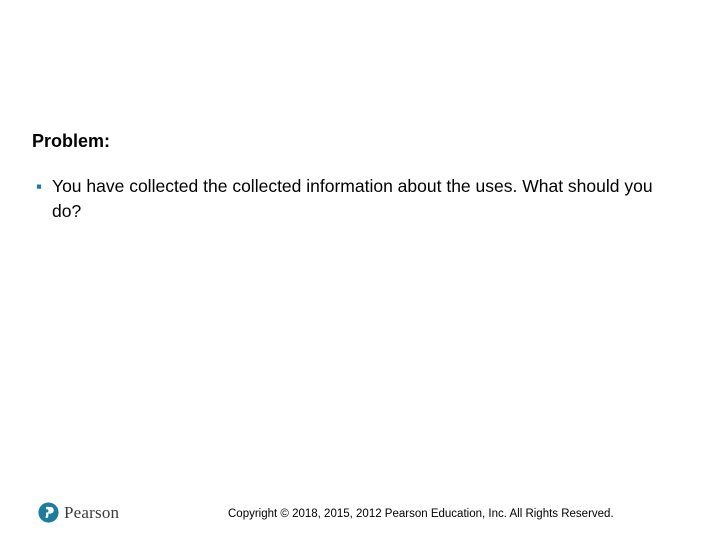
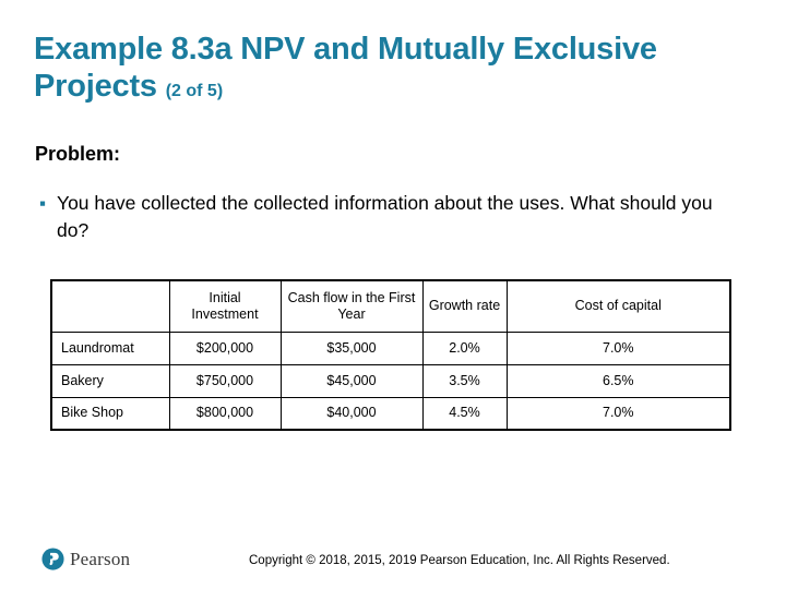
+ Example 8.3a NPV and Mutually Exclusive Projects (2 of 5)
  Problem:
  ▪
  You have collected the collected information about the uses. What should you do?
+ 	Initial Investment	Cash flow in the First Year	Growth rate	Cost of capital
+ Laundromat	$200,000	$35,000	2.0%	7.0%
+ Bakery	$750,000	$45,000	3.5%	6.5%
+ Bike Shop	$800,000	$40,000	4.5%	7.0%
  Pearson
- Copyright © 2018, 2015, 2012 Pearson Education, Inc. All Rights Reserved.
+ Copyright © 2018, 2015, 2019 Pearson Education, Inc. All Rights Reserved.
